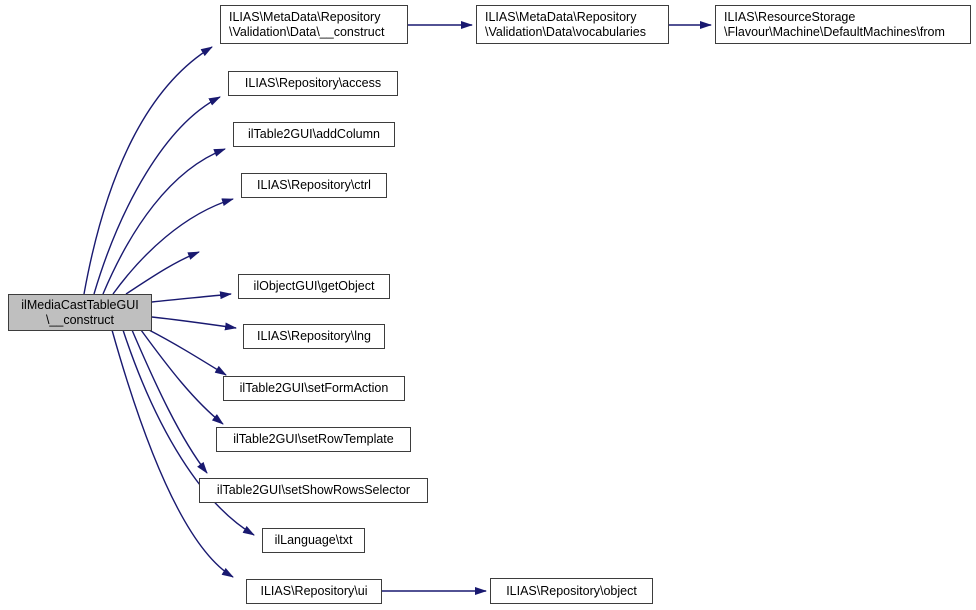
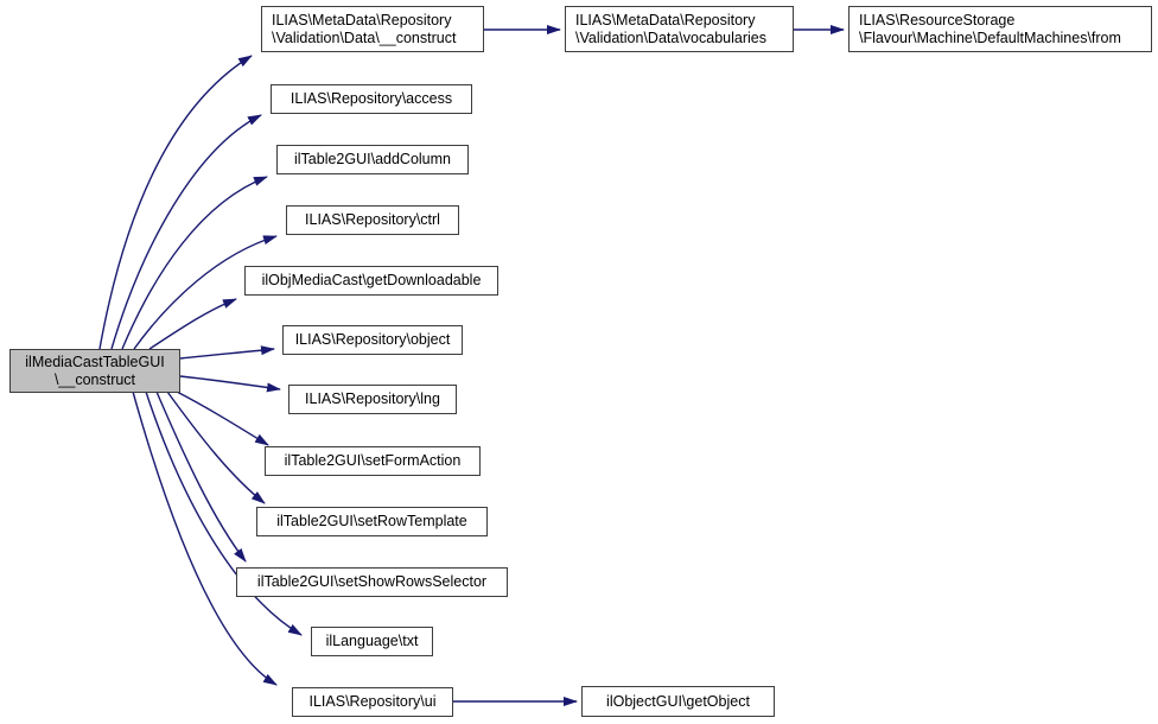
  ilMediaCastTableGUI
  \__construct
  ILIAS\MetaData\Repository
  \Validation\Data\__construct
  ILIAS\Repository\access
  ilTable2GUI\addColumn
  ILIAS\Repository\ctrl
+ ilObjMediaCast\getDownloadable
- ilObjectGUI\getObject
+ ILIAS\Repository\object
  ILIAS\Repository\lng
  ilTable2GUI\setFormAction
  ilTable2GUI\setRowTemplate
  ilTable2GUI\setShowRowsSelector
  ilLanguage\txt
  ILIAS\Repository\ui
  ILIAS\MetaData\Repository
  \Validation\Data\vocabularies
  ILIAS\ResourceStorage
  \Flavour\Machine\DefaultMachines\from
- ILIAS\Repository\object
+ ilObjectGUI\getObject
